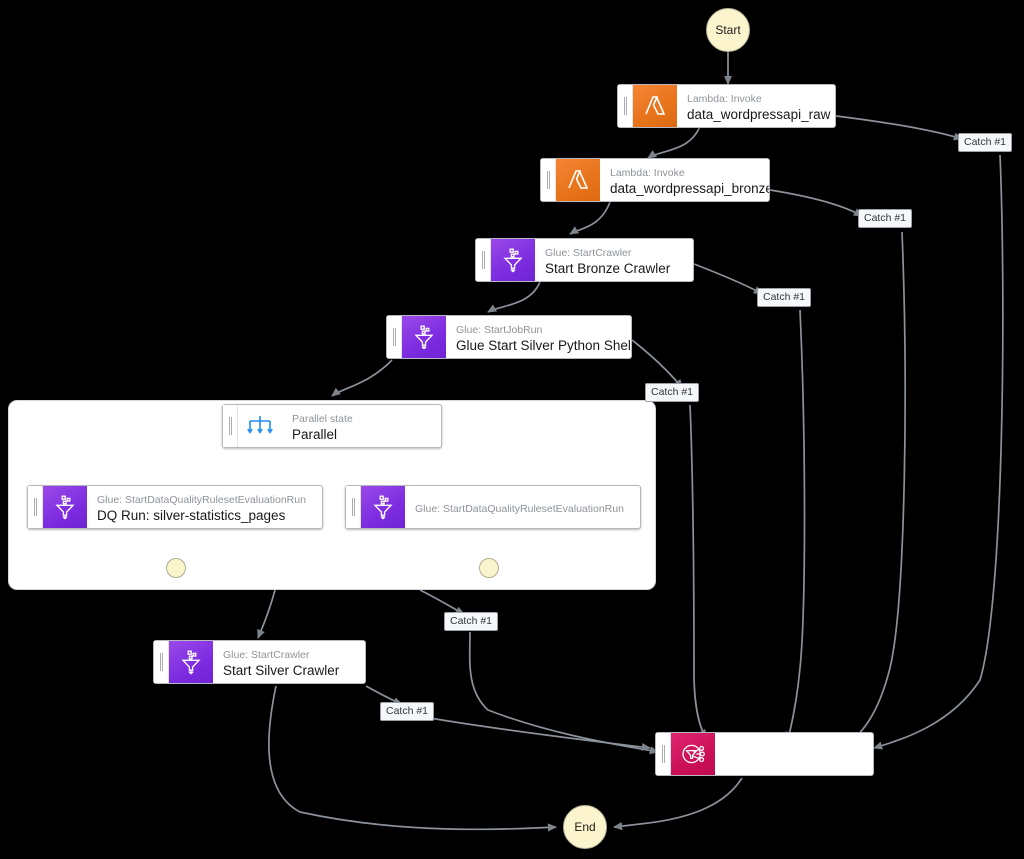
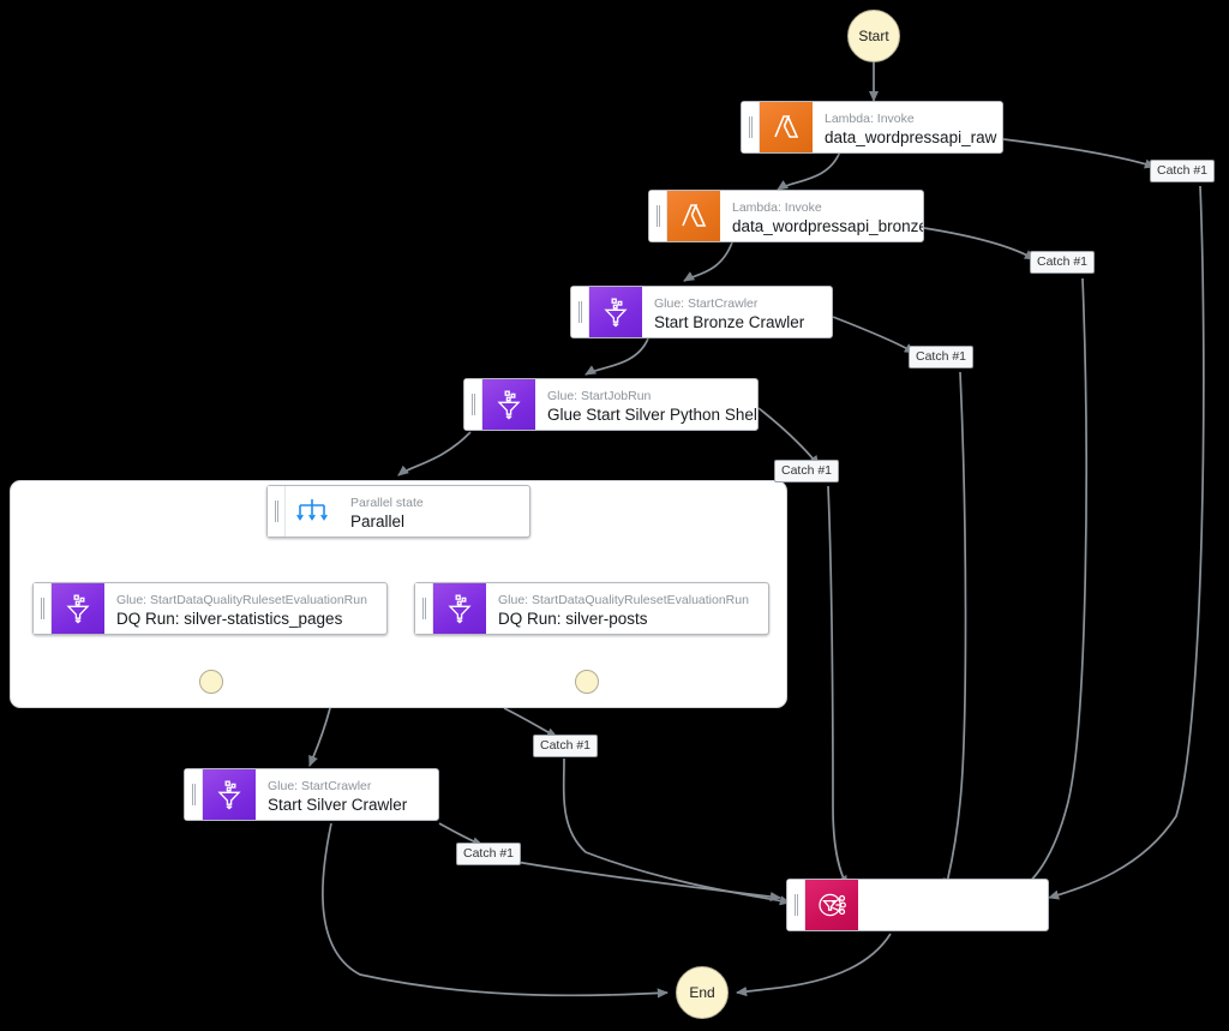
  Start
  End
  Lambda: Invoke
  data_wordpressapi_raw
  Lambda: Invoke
  data_wordpressapi_bronz
  Glue: StartCrawler
  Start Bronze Crawler
  Glue: StartJobRun
  Glue Start Silver Python Shel
  Parallel state
  Parallel
  Glue: StartDataQualityRulesetEvaluationRun
  DQ Run: silver-statistics_pages
  Glue: StartDataQualityRulesetEvaluationRun
+ DQ Run: silver-posts
  Glue: StartCrawler
  Start Silver Crawler
  Catch #1
  Catch #1
  Catch #1
  Catch #1
  Catch #1
  Catch #1
